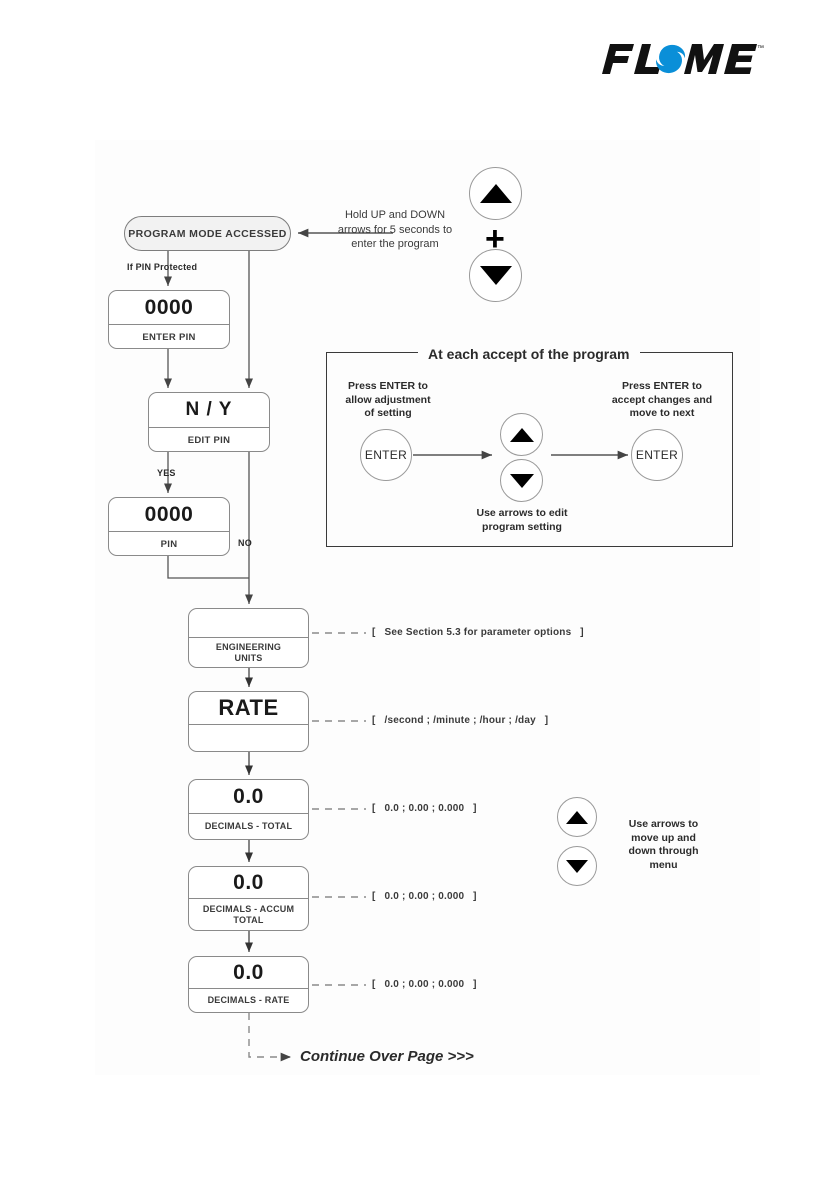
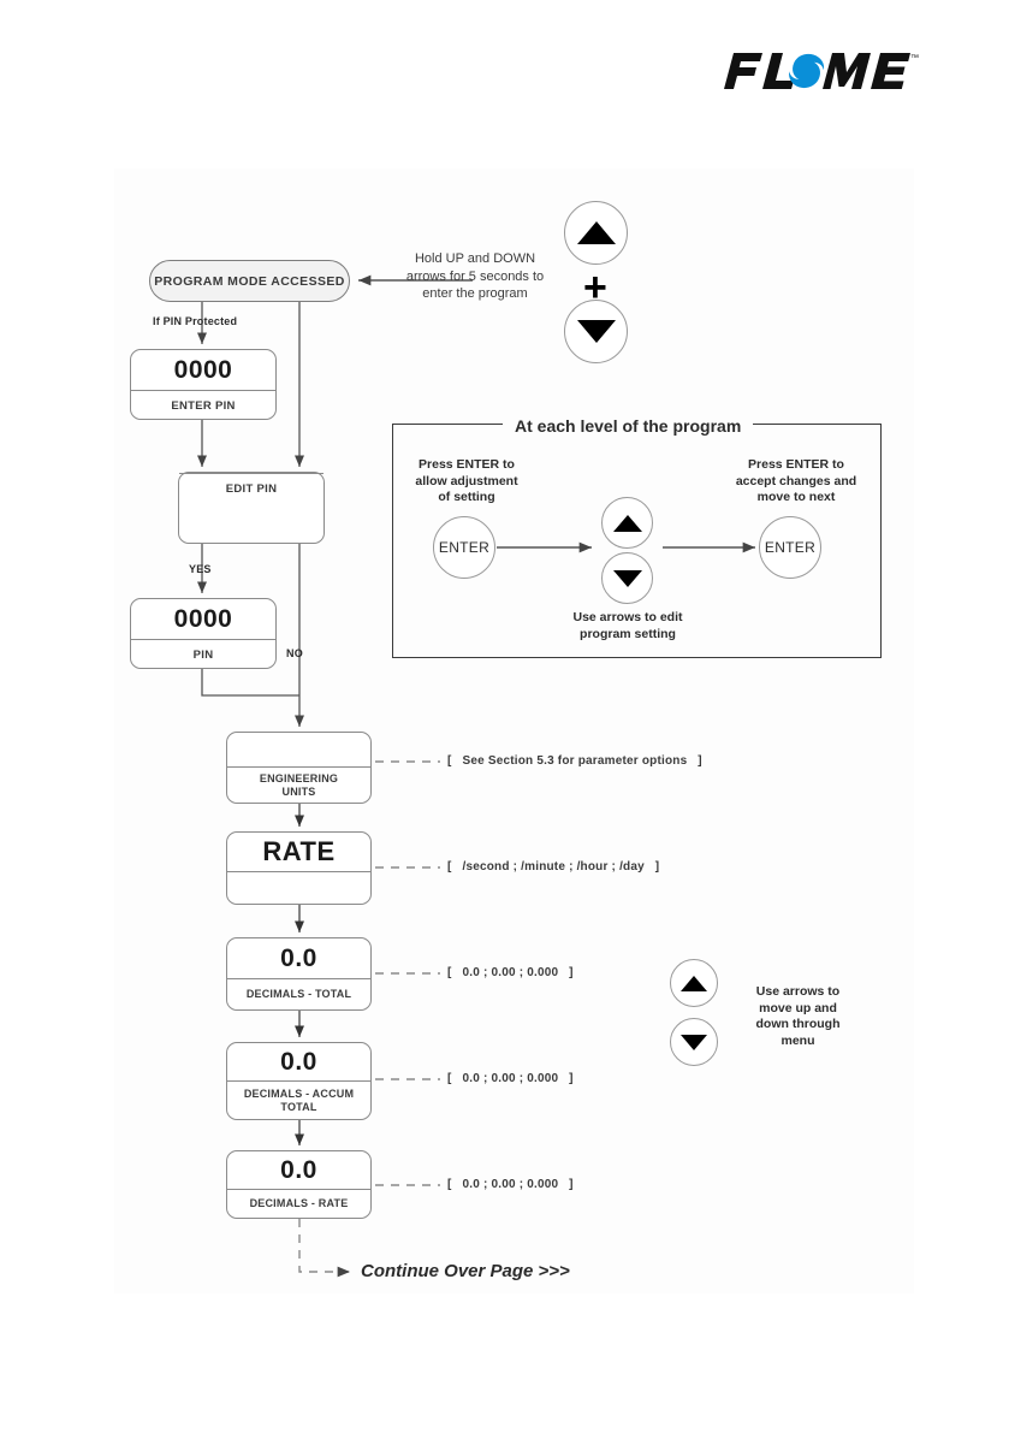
  PROGRAM MODE ACCESSED
  Hold UP and DOWN
  arrows for 5 seconds to
  enter the program
  +
  If PIN Protected
  0000
  ENTER PIN
- N / Y
  EDIT PIN
  YES
  NO
  0000
  PIN
- At each accept of the program
+ At each level of the program
  Press ENTER to
  allow adjustment
  of setting
  ENTER
  Use arrows to edit
  program setting
  Press ENTER to
  accept changes and
  move to next
  ENTER
  ENGINEERING
  UNITS
  [ See Section 5.3 for parameter options ]
  RATE
  [ /second ; /minute ; /hour ; /day ]
  0.0
  DECIMALS - TOTAL
  [ 0.0 ; 0.00 ; 0.000 ]
  0.0
  DECIMALS - ACCUM
  TOTAL
  [ 0.0 ; 0.00 ; 0.000 ]
  0.0
  DECIMALS - RATE
  [ 0.0 ; 0.00 ; 0.000 ]
  Use arrows to
  move up and
  down through
  menu
  Continue Over Page >>>
